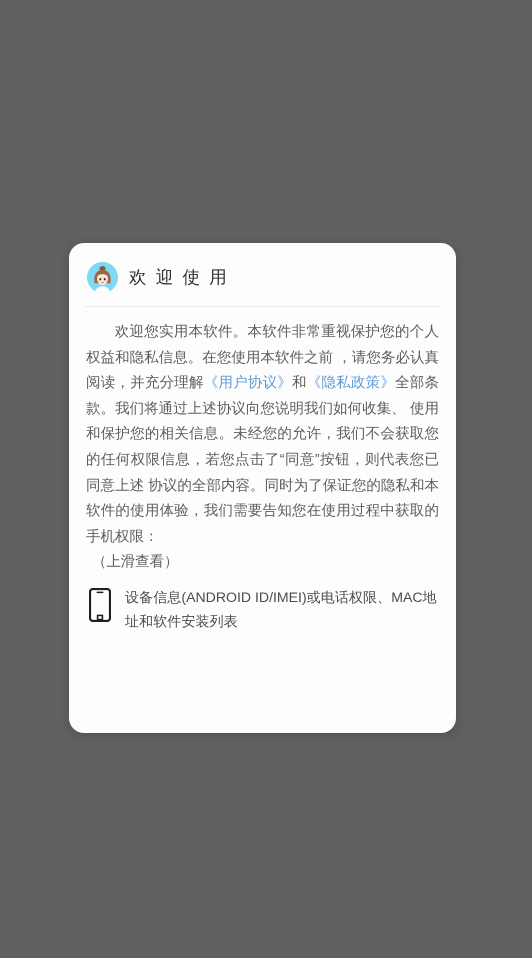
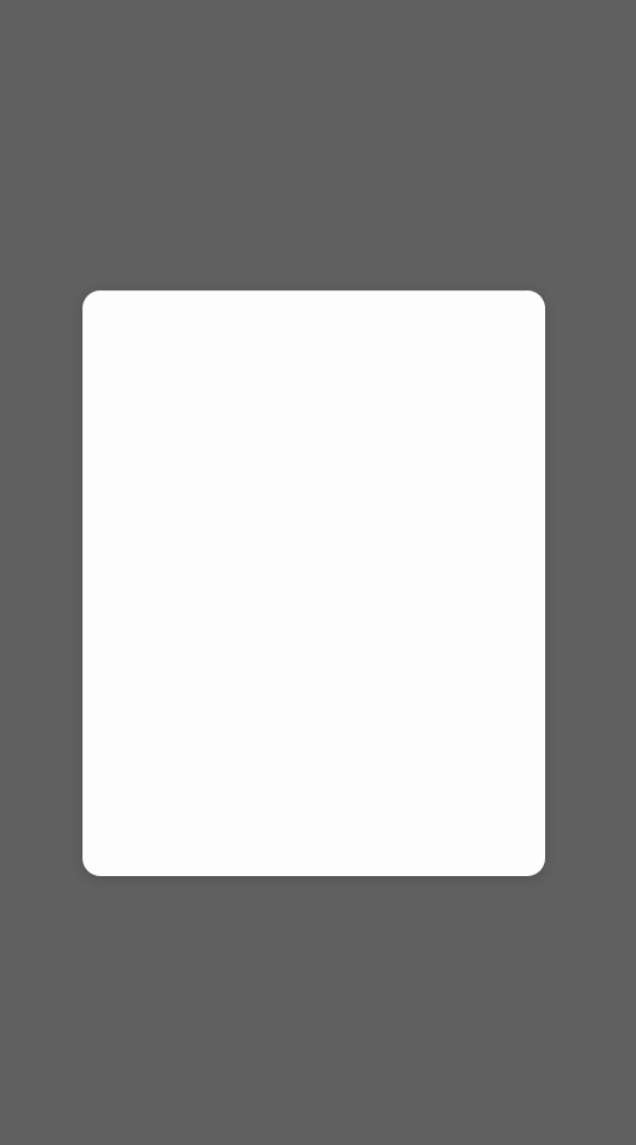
- 欢 迎 使 用
- 欢迎您实用本软件。本软件非常重视保护您的个人权益和隐私信息。在您使用本软件之前 ，请您务必认真阅读，并充分理解《用户协议》和《隐私政策》全部条款。我们将通过上述协议向您说明我们如何收集、 使用和保护您的相关信息。未经您的允许，我们不会获取您的任何权限信息，若您点击了“同意”按钮，则代表您已同意上述 协议的全部内容。同时为了保证您的隐私和本软件的使用体验，我们需要告知您在使用过程中获取的手机权限：
- （上滑查看）
- 设备信息(ANDROID ID/IMEI)或电话权限、MAC地址和软件安装列表
